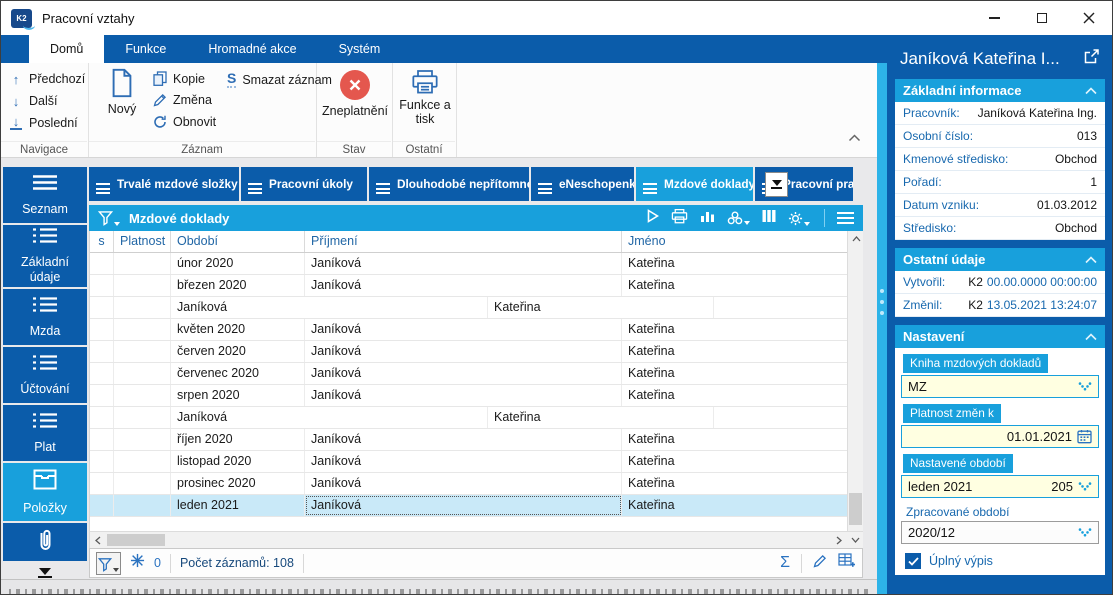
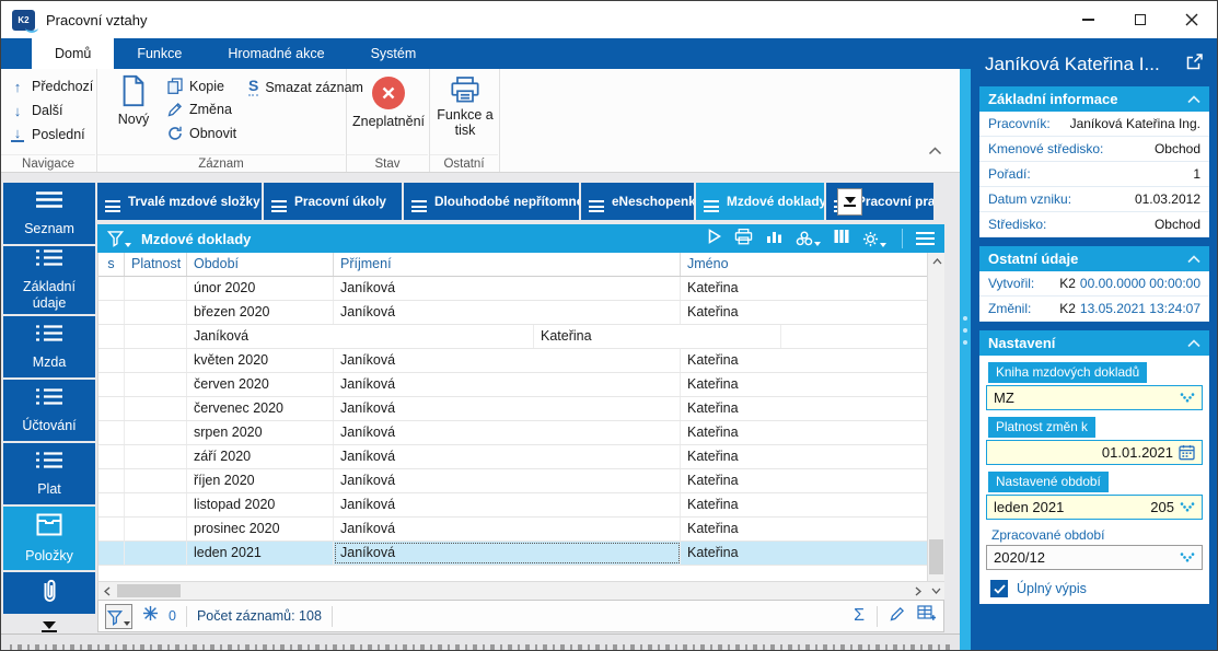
  K2
  Pracovní vztahy
  Domů
  Funkce
  Hromadné akce
  Systém
  ↑
  Předchozí
  ↓
  Další
  ↓
  Poslední
  Navigace
  Nový
  Kopie
  Změna
  Obnovit
  S
  Smazat záznam
  Záznam
  Zneplatnění
  Stav
  Funkce a tisk
  Ostatní
  Seznam
  Základní údaje
  Mzda
  Účtování
  Plat
  Položky
  Trvalé mzdové složky
  Pracovní úkoly
  Dlouhodobé nepřítomn
  eNeschopenk
  Mzdové doklady
  racovní pra
  Mzdové doklady
  s
  Platnost
  Období
  Příjmení
  Jméno
  únor 2020
  Janíková
  Kateřina
  březen 2020
  Janíková
  Kateřina
  Janíková
  Kateřina
  květen 2020
  Janíková
  Kateřina
  červen 2020
  Janíková
  Kateřina
  červenec 2020
  Janíková
  Kateřina
  srpen 2020
  Janíková
  Kateřina
+ září 2020
  Janíková
  Kateřina
  říjen 2020
  Janíková
  Kateřina
  listopad 2020
  Janíková
  Kateřina
  prosinec 2020
  Janíková
  Kateřina
  leden 2021
  Janíková
  Kateřina
  0
  Počet záznamů: 108
  Σ
  Janíková Kateřina I...
  Základní informace
  Pracovník:
  Janíková Kateřina Ing.
- Osobní číslo:
- 013
  Kmenové středisko:
  Obchod
  Pořadí:
  1
  Datum vzniku:
  01.03.2012
  Středisko:
  Obchod
  Ostatní údaje
  Vytvořil:
  K2 00.00.0000 00:00:00
  Změnil:
  K2 13.05.2021 13:24:07
  Nastavení
  Kniha mzdových dokladů
  MZ
  Platnost změn k
  01.01.2021
  Nastavené období
  leden 2021
  205
  Zpracované období
  2020/12
  Úplný výpis
